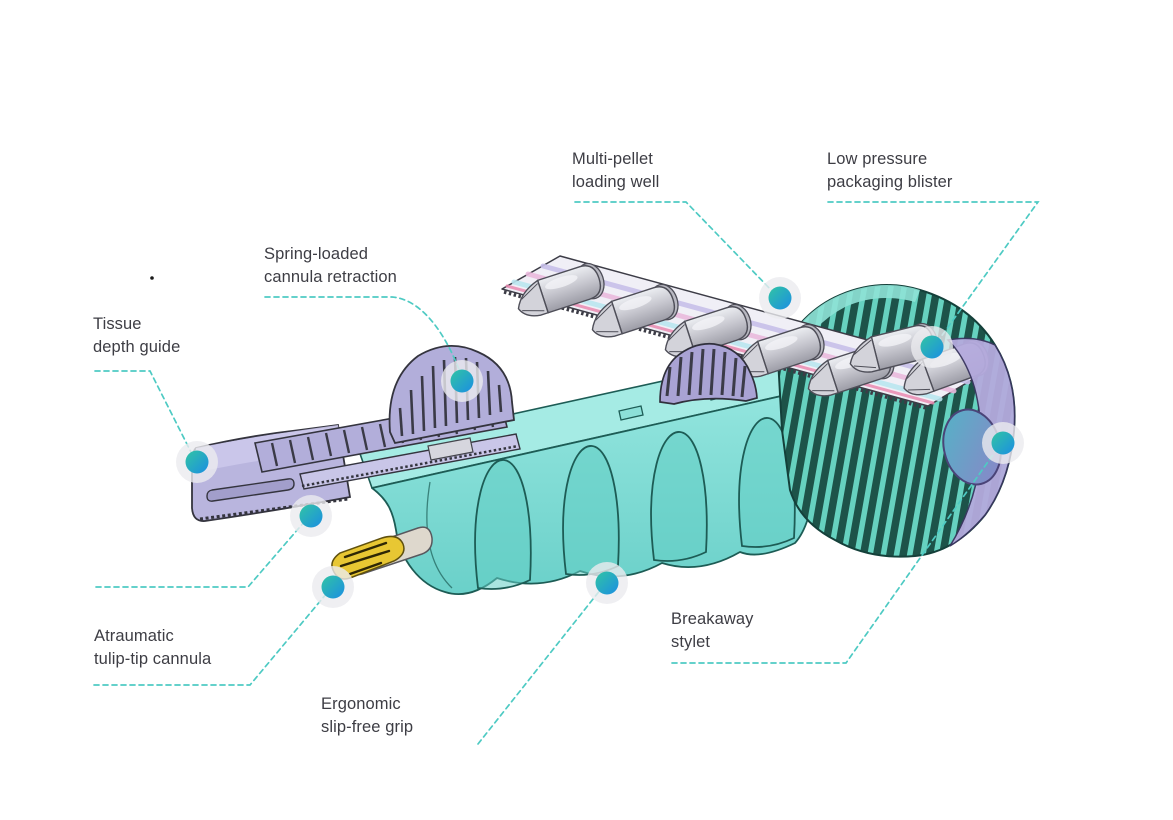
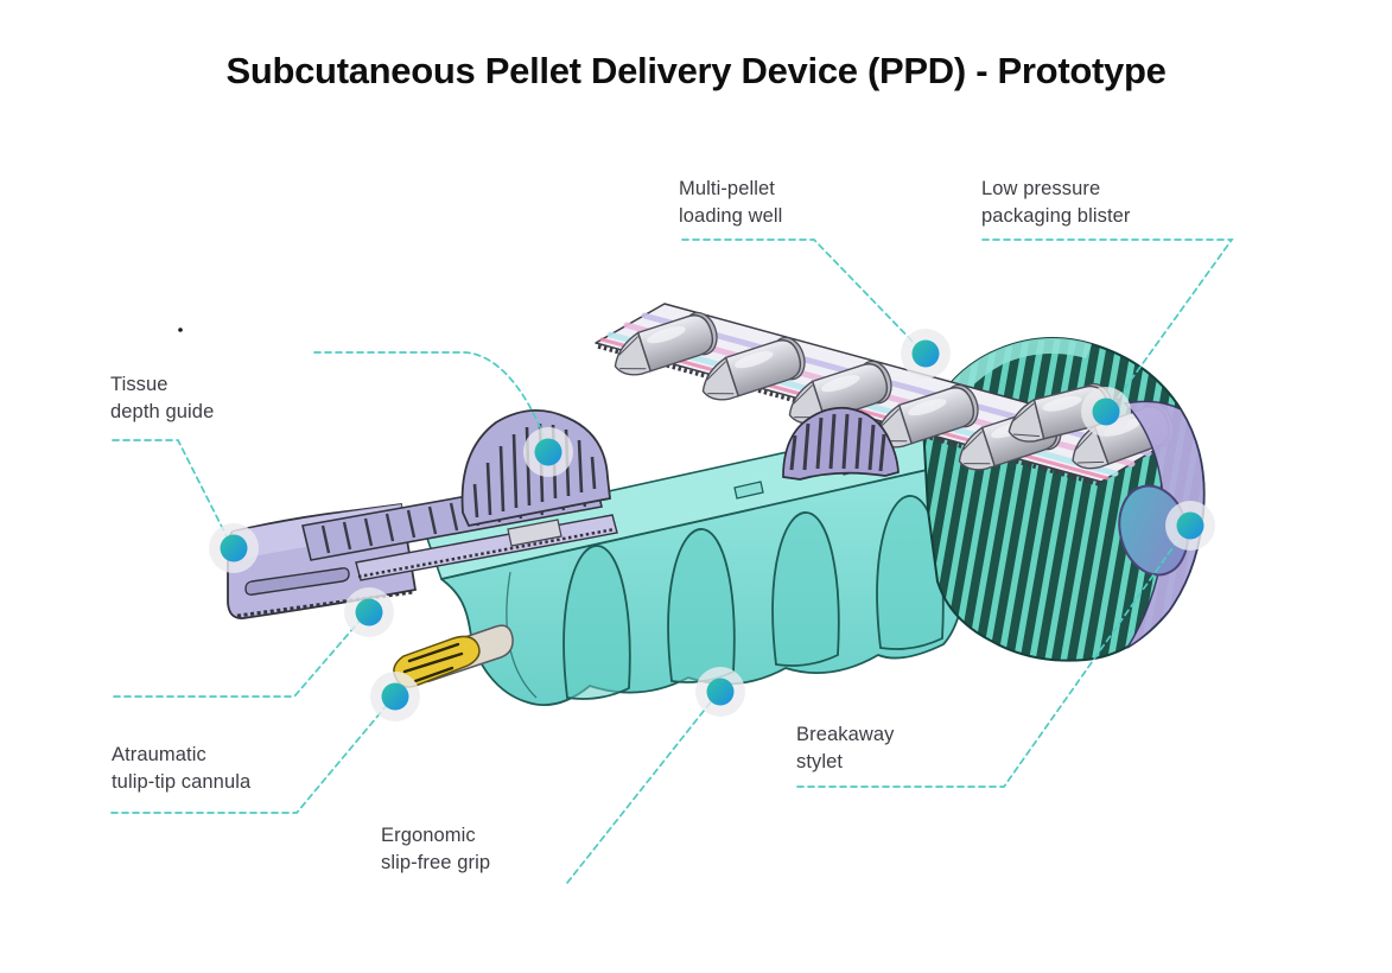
+ Subcutaneous Pellet Delivery Device (PPD) - Prototype
  Multi-pellet
  loading well
  Low pressure
  packaging blister
- Spring-loaded
- cannula retraction
  Tissue
  depth guide
  Atraumatic
  tulip-tip cannula
  Ergonomic
  slip-free grip
  Breakaway
  stylet
